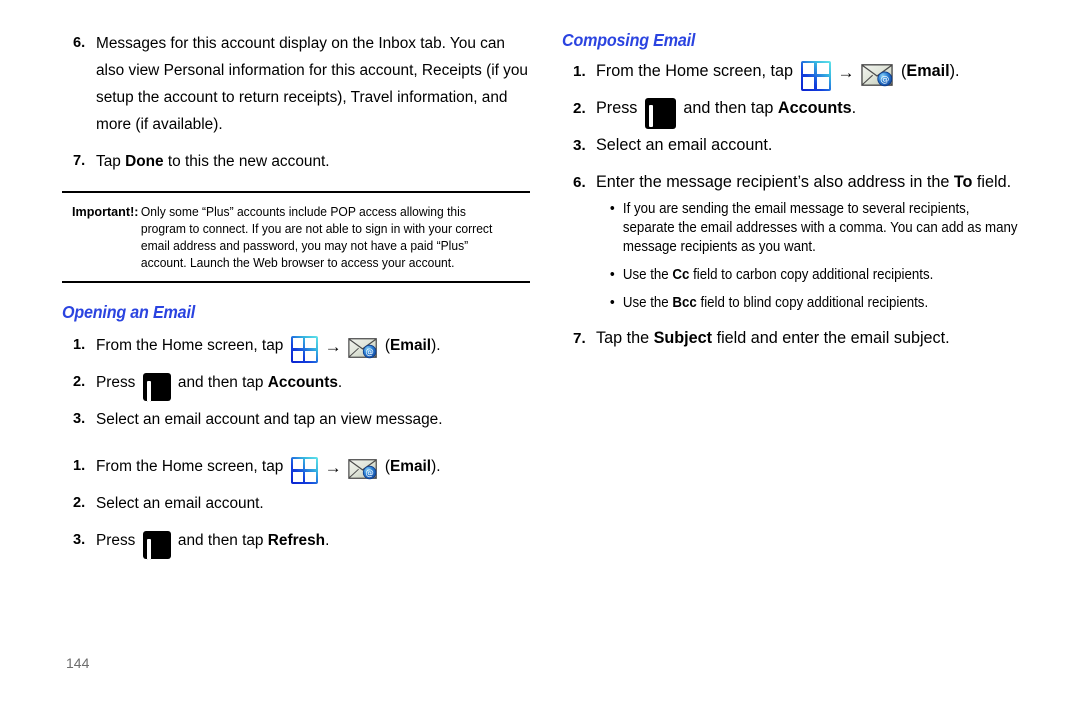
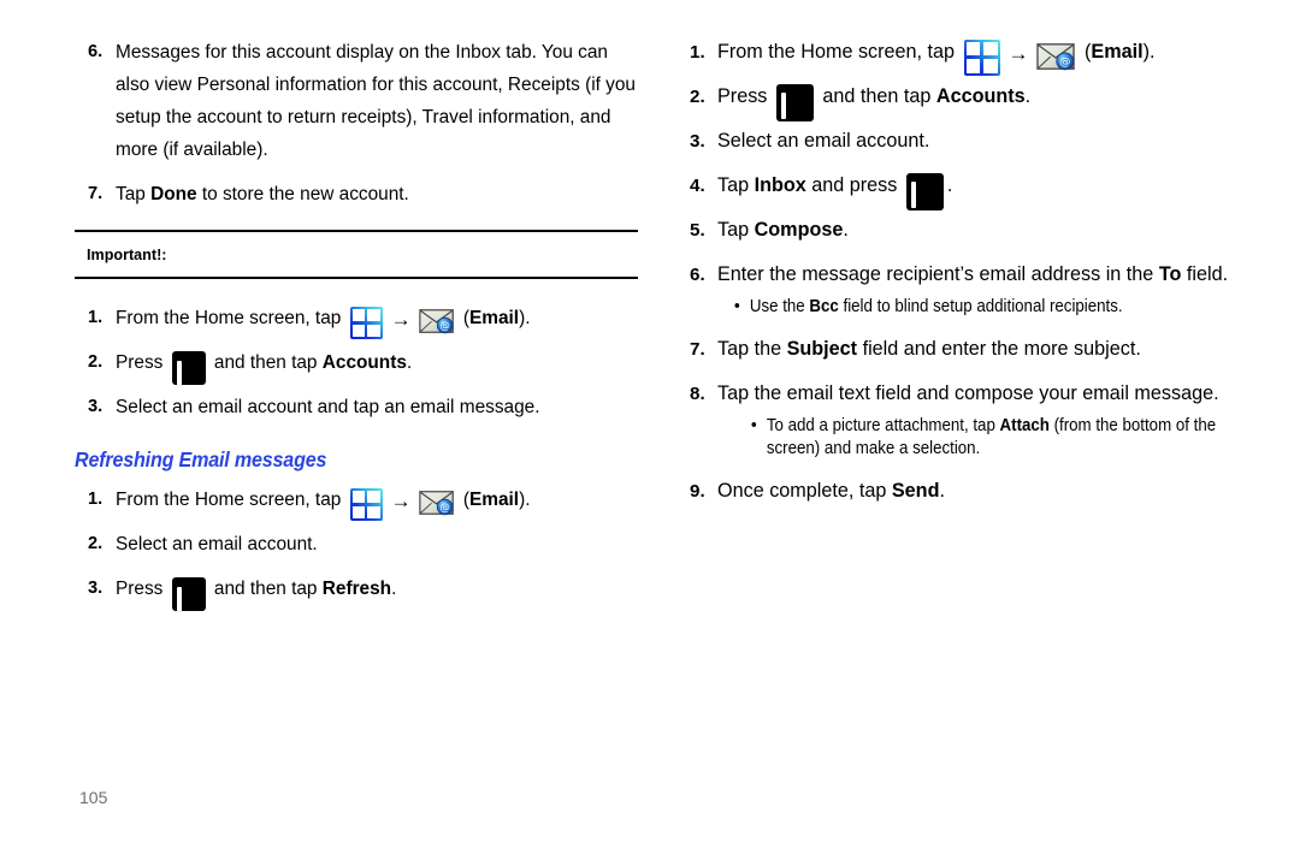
  6.
  Messages for this account display on the Inbox tab. You can also view Personal information for this account, Receipts (if you setup the account to return receipts), Travel information, and more (if available).
  7.
- Tap Done to this the new account.
+ Tap Done to store the new account.
  Important!:
- Only some “Plus” accounts include POP access allowing this program to connect. If you are not able to sign in with your correct email address and password, you may not have a paid “Plus” account. Launch the Web browser to access your account.
- Opening an Email
  1.
  From the Home screen, tap →
  @
  (Email).
  2.
  Press and then tap Accounts.
  3.
- Select an email account and tap an view message.
+ Select an email account and tap an email message.
+ Refreshing Email messages
  1.
  From the Home screen, tap →
  @
  (Email).
  2.
  Select an email account.
  3.
  Press and then tap Refresh.
- Composing Email
  1.
  From the Home screen, tap →
  @
  (Email).
  2.
  Press and then tap Accounts.
  3.
  Select an email account.
+ 4.
+ Tap Inbox and press .
+ 5.
+ Tap Compose.
  6.
- Enter the message recipient’s also address in the To field.
+ Enter the message recipient’s email address in the To field.
- If you are sending the email message to several recipients, separate the email addresses with a comma. You can add as many message recipients as you want.
- Use the Cc field to carbon copy additional recipients.
- Use the Bcc field to blind copy additional recipients.
+ Use the Bcc field to blind setup additional recipients.
  7.
- Tap the Subject field and enter the email subject.
+ Tap the Subject field and enter the more subject.
+ 8.
+ Tap the email text field and compose your email message.
+ To add a picture attachment, tap Attach (from the bottom of the screen) and make a selection.
+ 9.
+ Once complete, tap Send.
- 144
+ 105
